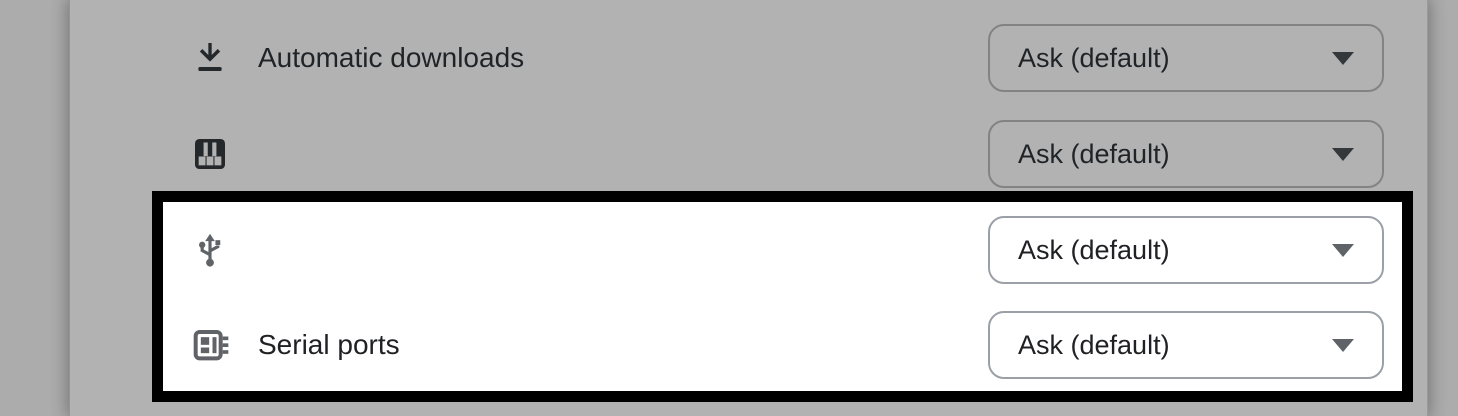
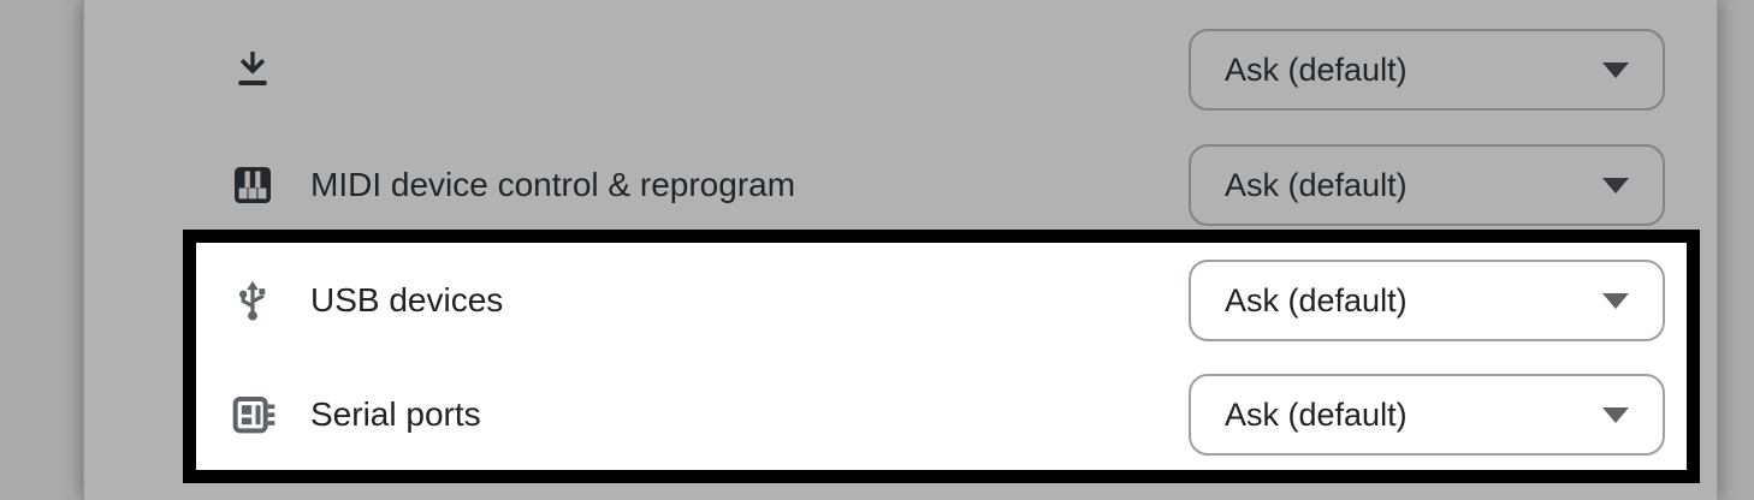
- Automatic downloads
  Ask (default)
+ MIDI device control & reprogram
  Ask (default)
+ USB devices
  Ask (default)
  Serial ports
  Ask (default)
